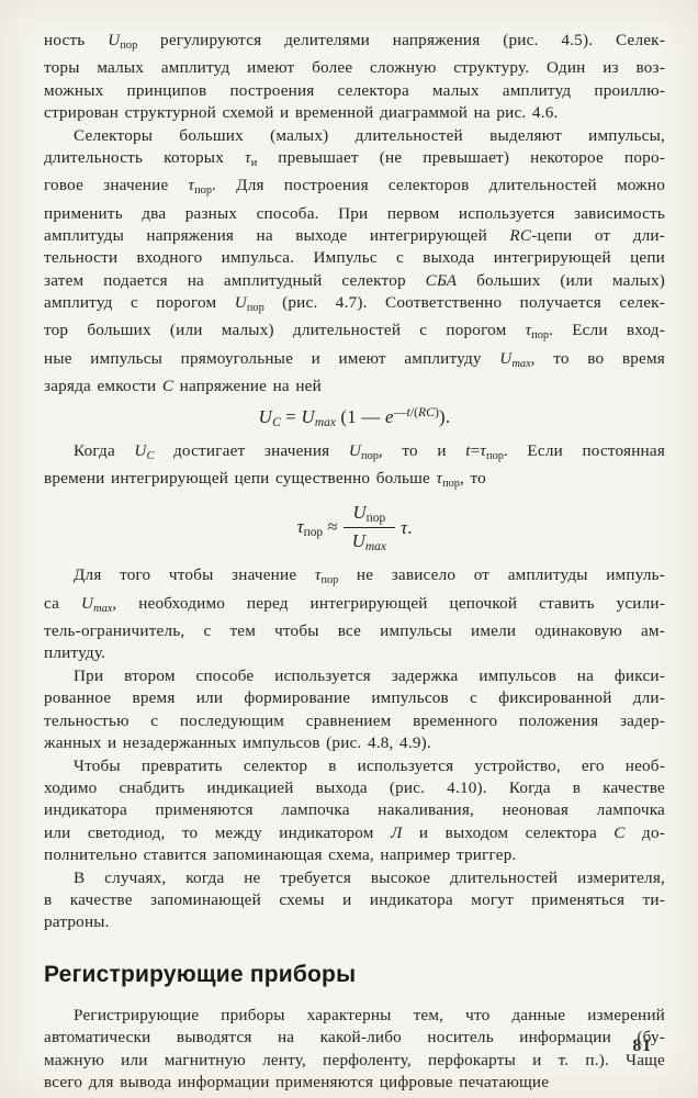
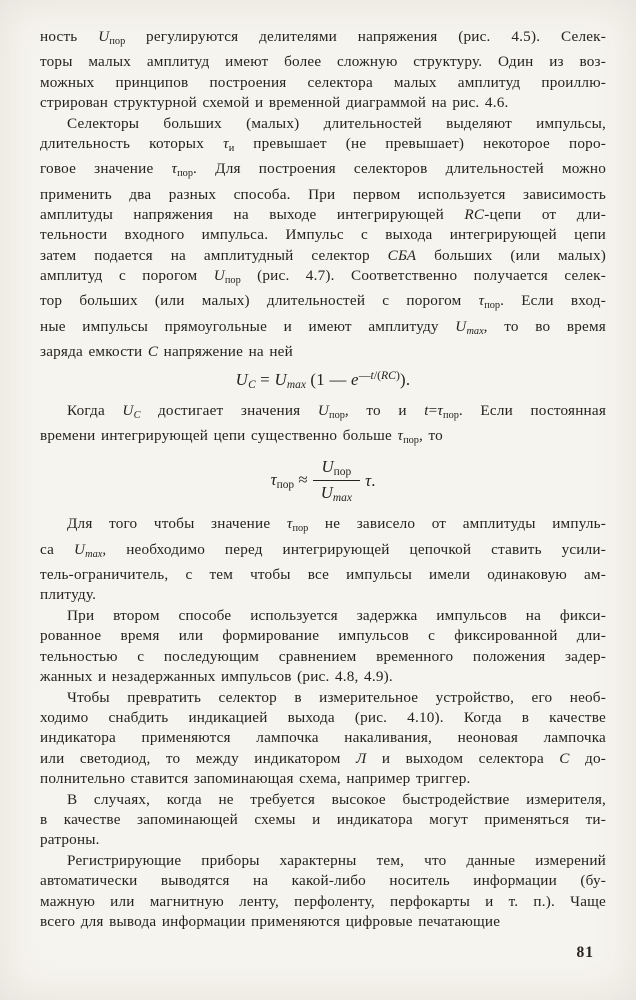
  ность Uпор регулируются делителями напряжения (рис. 4.5). Селек-
  торы малых амплитуд имеют более сложную структуру. Один из воз-
  можных принципов построения селектора малых амплитуд проиллю-
  стрирован структурной схемой и временной диаграммой на рис. 4.6.
  Селекторы больших (малых) длительностей выделяют импульсы,
  длительность которых τи превышает (не превышает) некоторое поро-
  говое значение τпор. Для построения селекторов длительностей можно
  применить два разных способа. При первом используется зависимость
  амплитуды напряжения на выходе интегрирующей RC-цепи от дли-
  тельности входного импульса. Импульс с выхода интегрирующей цепи
  затем подается на амплитудный селектор СБА больших (или малых)
  амплитуд с порогом Uпор (рис. 4.7). Соответственно получается селек-
  тор больших (или малых) длительностей с порогом τпор. Если вход-
  ные импульсы прямоугольные и имеют амплитуду Umax, то во время
  заряда емкости С напряжение на ней
  UC = Umax (1 — e—t/(RC)).
  Когда UC достигает значения Uпор, то и t=τпор. Если постоянная
  времени интегрирующей цепи существенно больше τпор, то
  τпор ≈
  Uпор
  Umax
  τ.
  Для того чтобы значение τпор не зависело от амплитуды импуль-
  са Umax, необходимо перед интегрирующей цепочкой ставить усили-
  тель-ограничитель, с тем чтобы все импульсы имели одинаковую ам-
  плитуду.
  При втором способе используется задержка импульсов на фикси-
  рованное время или формирование импульсов с фиксированной дли-
  тельностью с последующим сравнением временного положения задер-
  жанных и незадержанных импульсов (рис. 4.8, 4.9).
- Чтобы превратить селектор в используется устройство, его необ-
+ Чтобы превратить селектор в измерительное устройство, его необ-
  ходимо снабдить индикацией выхода (рис. 4.10). Когда в качестве
  индикатора применяются лампочка накаливания, неоновая лампочка
  или светодиод, то между индикатором Л и выходом селектора С до-
  полнительно ставится запоминающая схема, например триггер.
- В случаях, когда не требуется высокое длительностей измерителя,
+ В случаях, когда не требуется высокое быстродействие измерителя,
  в качестве запоминающей схемы и индикатора могут применяться ти-
  ратроны.
- Регистрирующие приборы
  Регистрирующие приборы характерны тем, что данные измерений
  автоматически выводятся на какой-либо носитель информации (бу-
  мажную или магнитную ленту, перфоленту, перфокарты и т. п.). Чаще
  всего для вывода информации применяются цифровые печатающие
  81
